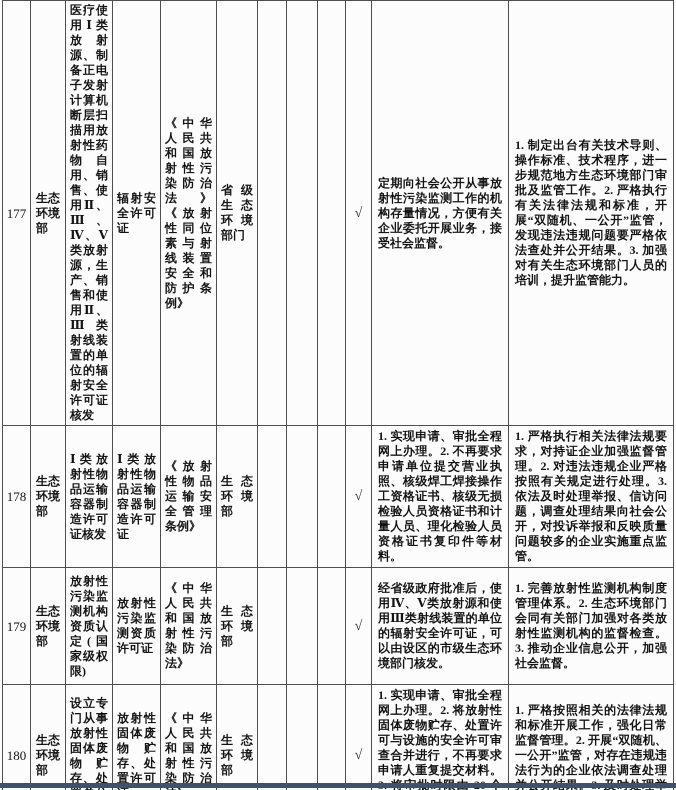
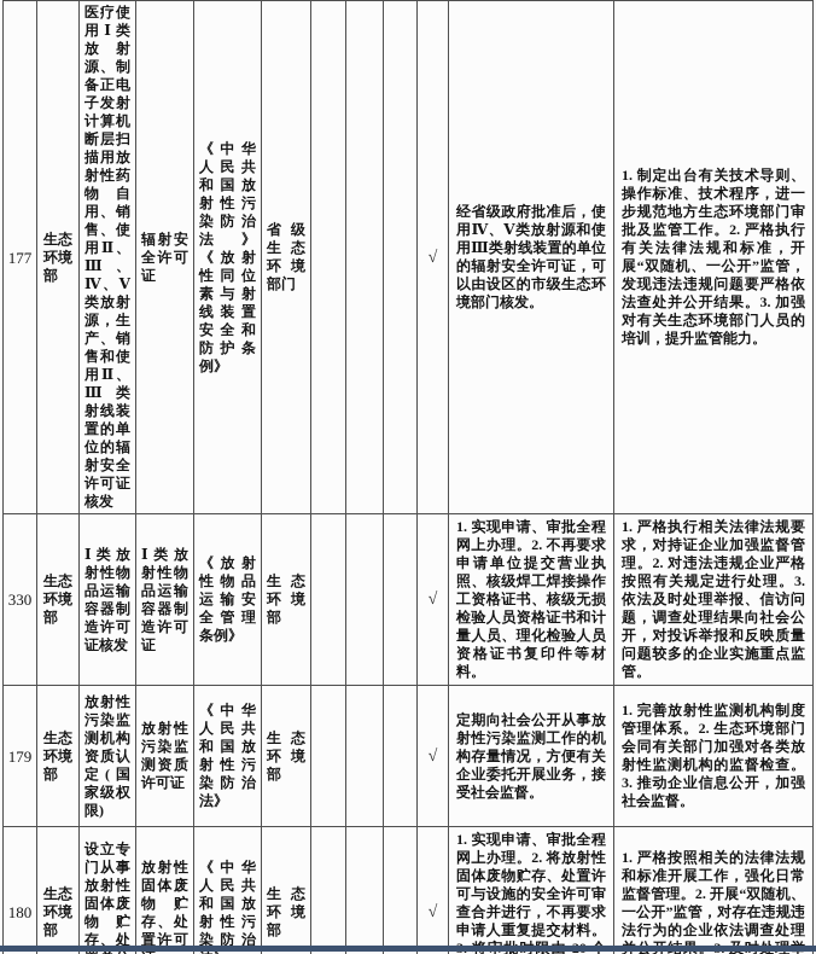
- 177	生态环境部	医疗使用Ⅰ类放射源、制备正电子发射计算机断层扫描用放射性药物自用、销售、使用Ⅱ、Ⅲ、Ⅳ、Ⅴ类放射源，生产、销售和使用Ⅱ、Ⅲ类射线装置的单位的辐射安全许可证核发	辐射安全许可证	《中华人民共和国放射性污染防治法》《放射性同位素与射线装置安全和防护条例》	省级生态环境部门				√	定期向社会公开从事放射性污染监测工作的机构存量情况，方便有关企业委托开展业务，接受社会监督。	1. 制定出台有关技术导则、操作标准、技术程序，进一步规范地方生态环境部门审批及监管工作。2. 严格执行有关法律法规和标准，开展“双随机、一公开”监管，发现违法违规问题要严格依法查处并公开结果。3. 加强对有关生态环境部门人员的培训，提升监管能力。
+ 177	生态环境部	医疗使用Ⅰ类放射源、制备正电子发射计算机断层扫描用放射性药物自用、销售、使用Ⅱ、Ⅲ、Ⅳ、Ⅴ类放射源，生产、销售和使用Ⅱ、Ⅲ类射线装置的单位的辐射安全许可证核发	辐射安全许可证	《中华人民共和国放射性污染防治法》《放射性同位素与射线装置安全和防护条例》	省级生态环境部门				√	经省级政府批准后，使用Ⅳ、Ⅴ类放射源和使用Ⅲ类射线装置的单位的辐射安全许可证，可以由设区的市级生态环境部门核发。	1. 制定出台有关技术导则、操作标准、技术程序，进一步规范地方生态环境部门审批及监管工作。2. 严格执行有关法律法规和标准，开展“双随机、一公开”监管，发现违法违规问题要严格依法查处并公开结果。3. 加强对有关生态环境部门人员的培训，提升监管能力。
- 178	生态环境部	Ⅰ类放射性物品运输容器制造许可证核发	Ⅰ类放射性物品运输容器制造许可证	《放射性物品运输安全管理条例》	生态环境部				√	1. 实现申请、审批全程网上办理。2. 不再要求申请单位提交营业执照、核级焊工焊接操作工资格证书、核级无损检验人员资格证书和计量人员、理化检验人员资格证书复印件等材料。	1. 严格执行相关法律法规要求，对持证企业加强监督管理。2. 对违法违规企业严格按照有关规定进行处理。3. 依法及时处理举报、信访问题，调查处理结果向社会公开，对投诉举报和反映质量问题较多的企业实施重点监管。
+ 330	生态环境部	Ⅰ类放射性物品运输容器制造许可证核发	Ⅰ类放射性物品运输容器制造许可证	《放射性物品运输安全管理条例》	生态环境部				√	1. 实现申请、审批全程网上办理。2. 不再要求申请单位提交营业执照、核级焊工焊接操作工资格证书、核级无损检验人员资格证书和计量人员、理化检验人员资格证书复印件等材料。	1. 严格执行相关法律法规要求，对持证企业加强监督管理。2. 对违法违规企业严格按照有关规定进行处理。3. 依法及时处理举报、信访问题，调查处理结果向社会公开，对投诉举报和反映质量问题较多的企业实施重点监管。
- 179	生态环境部	放射性污染监测机构资质认定(国家级权限)	放射性污染监测资质许可证	《中华人民共和国放射性污染防治法》	生态环境部				√	经省级政府批准后，使用Ⅳ、Ⅴ类放射源和使用Ⅲ类射线装置的单位的辐射安全许可证，可以由设区的市级生态环境部门核发。	1. 完善放射性监测机构制度管理体系。2. 生态环境部门会同有关部门加强对各类放射性监测机构的监督检查。3. 推动企业信息公开，加强社会监督。
+ 179	生态环境部	放射性污染监测机构资质认定(国家级权限)	放射性污染监测资质许可证	《中华人民共和国放射性污染防治法》	生态环境部				√	定期向社会公开从事放射性污染监测工作的机构存量情况，方便有关企业委托开展业务，接受社会监督。	1. 完善放射性监测机构制度管理体系。2. 生态环境部门会同有关部门加强对各类放射性监测机构的监督检查。3. 推动企业信息公开，加强社会监督。
  180	生态环境部	设立专门从事放射性固体废物贮存、处	放射性固体废物贮存、处置许可	《中华人民共和国放射性污染防治	生态环境部				√	1. 实现申请、审批全程网上办理。2. 将放射性固体废物贮存、处置许可与设施的安全许可审查合并进行，不再要求申请人重复提交材料。	1. 严格按照相关的法律法规和标准开展工作，强化日常监督管理。2. 开展“双随机、一公开”监管，对存在违规违法行为的企业依法调查处理
